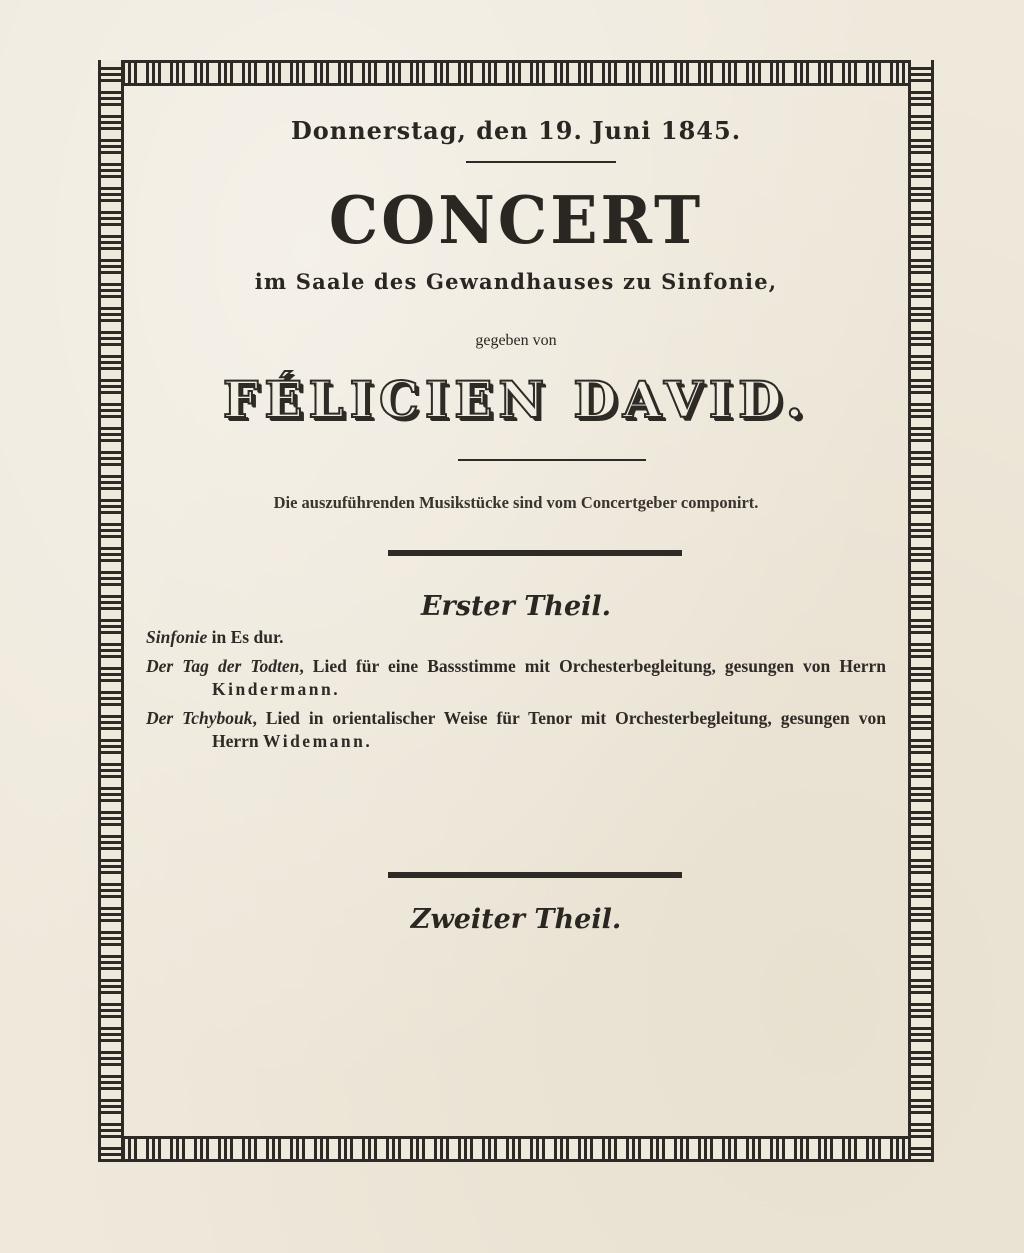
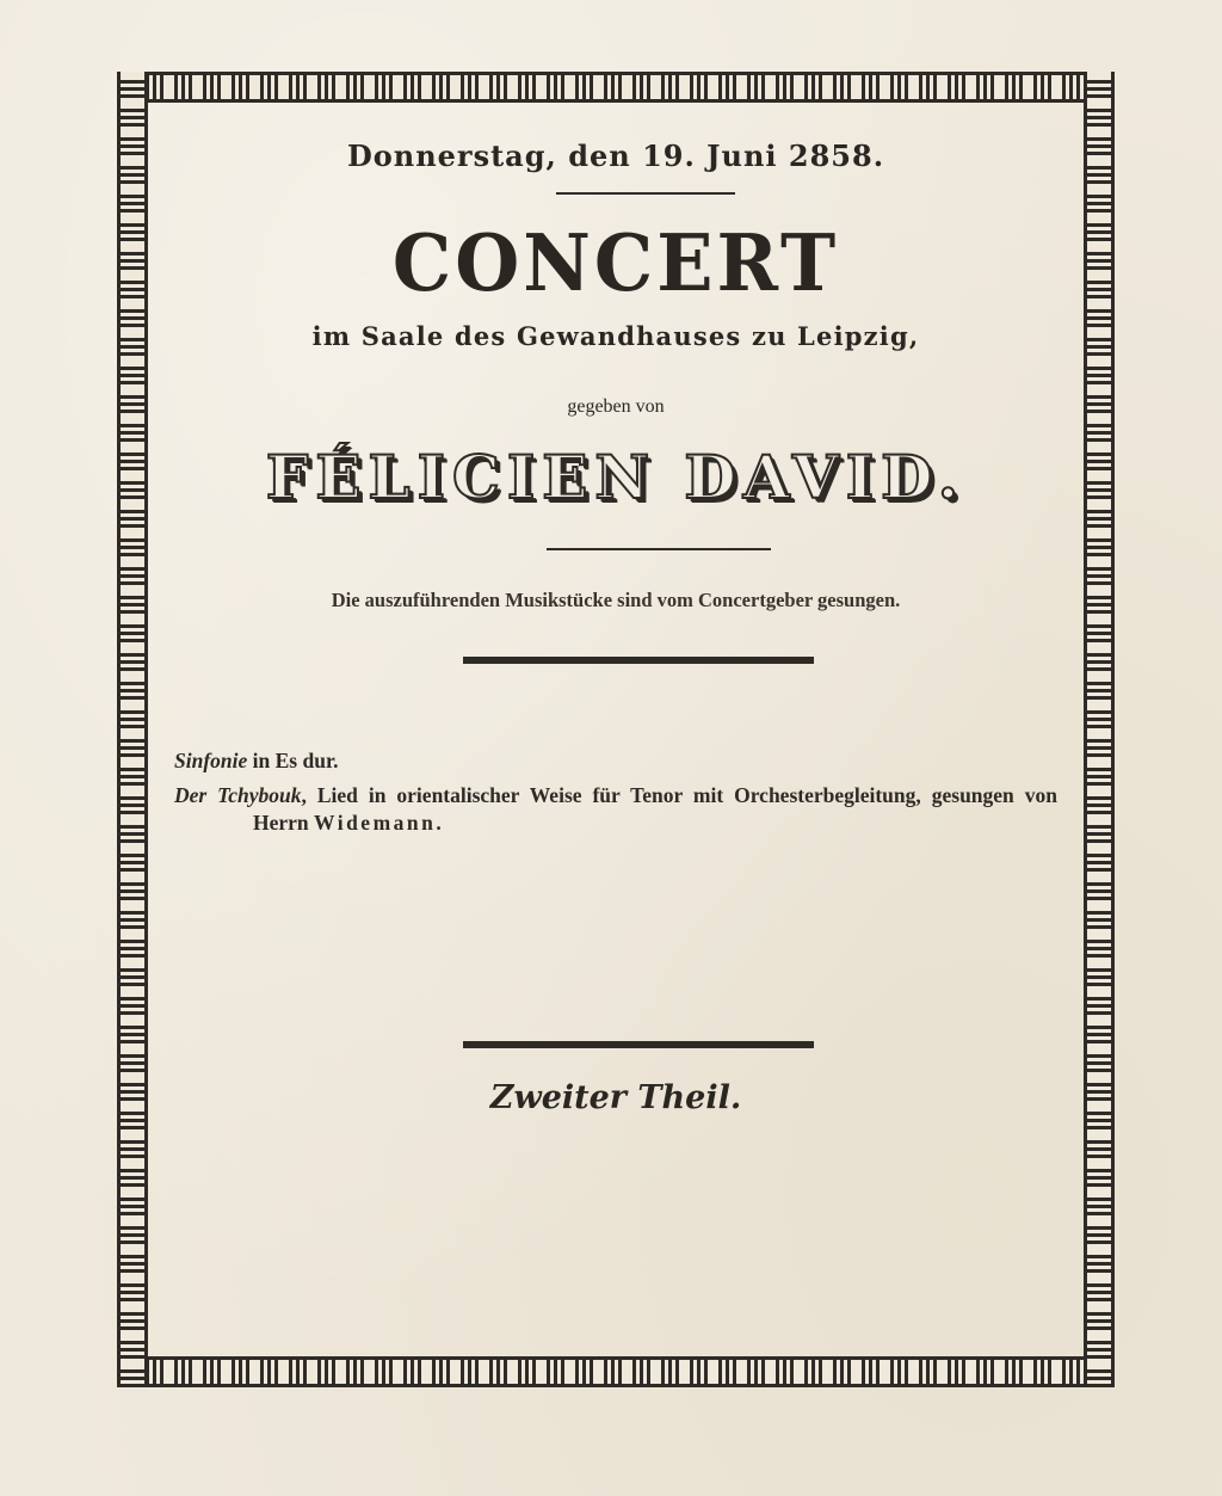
- Donnerstag, den 19. Juni 1845.
+ Donnerstag, den 19. Juni 2858.
  CONCERT
- im Saale des Gewandhauses zu Sinfonie,
+ im Saale des Gewandhauses zu Leipzig,
  gegeben von
  FÉLICIEN DAVID.
- Die auszuführenden Musikstücke sind vom Concertgeber componirt.
+ Die auszuführenden Musikstücke sind vom Concertgeber gesungen.
- Erster Theil.
  Sinfonie in Es dur.
- Der Tag der Todten, Lied für eine Bassstimme mit Orchesterbegleitung, gesungen von Herrn Kindermann.
  Der Tchybouk, Lied in orientalischer Weise für Tenor mit Orchesterbegleitung, gesungen von Herrn Widemann.
  Zweiter Theil.
